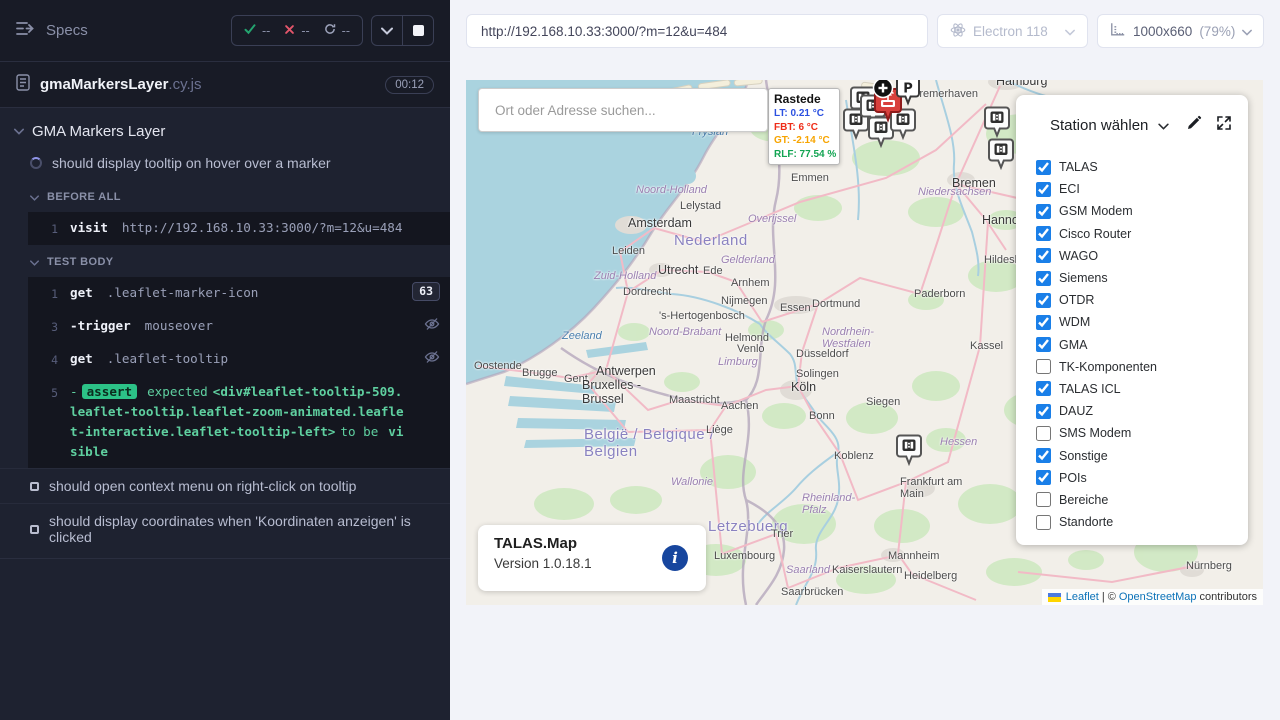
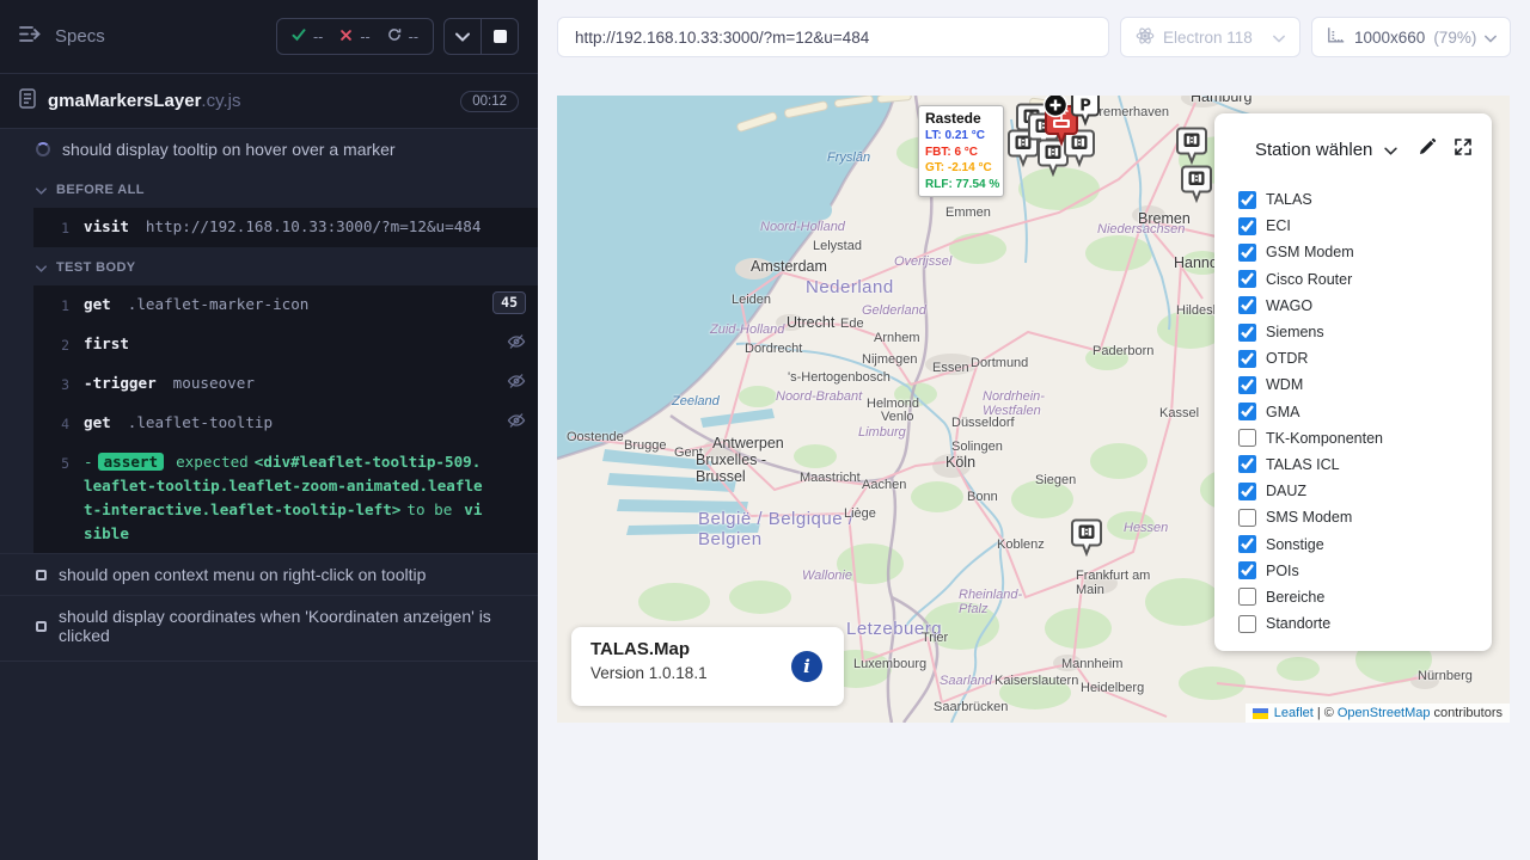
  Specs
  --
  --
  --
  gmaMarkersLayer.cy.js
  00:12
- GMA Markers Layer
  should display tooltip on hover over a marker
  BEFORE ALL
  1
  visit http://192.168.10.33:3000/?m=12&u=484
  TEST BODY
  1
  get .leaflet-marker-icon
- 63
+ 45
+ 2
+ first
  3
  -trigger mouseover
  4
  get .leaflet-tooltip
  5
  - assert expected <div#leaflet-tooltip-509.leaflet-tooltip.leaflet-zoom-animated.leaflet-interactive.leaflet-tooltip-left> to be visible
  should open context menu on right-click on tooltip
  should display coordinates when 'Koordinaten anzeigen' is clicked
  http://192.168.10.33:3000/?m=12&u=484
  Electron 118
  1000x660
  (79%)
  Hamburg
  remerhaven
  Bremen
  Niedersachsen
  Emmen
  Fryslân
  Noord-Holland
  Lelystad
  Amsterdam
  Nederland
  Overijssel
  Leiden
  Utrecht
  Ede
  Gelderland
  Arnhem
  Zuid-Holland
  Dordrecht
  Nijmegen
  's-Hertogenbosch
  Noord-Brabant
  Helmond
  Venlo
  Zeeland
  Limburg
  Oostende
  Brugge
  Gent
  Antwerpen
  Bruxelles -
  Brussel
  België / Belgique /
  Belgien
  Wallonie
  Maastricht
  Aachen
  Liège
  Essen
  Dortmund
  Nordrhein-
  Westfalen
  Düsseldorf
  Solingen
  Köln
  Bonn
  Siegen
  Koblenz
  Rheinland-
  Pfalz
  Letzebuerg
  Trier
  Luxembourg
  Saarland
  Kaiserslautern
  Saarbrücken
  Mannheim
  Heidelberg
  Frankfurt am
  Main
  Hessen
  Kassel
  Paderborn
  Nürnberg
  P
  Rastede
  LT: 0.21 °C
  FBT: 6 °C
  GT: -2.14 °C
  RLF: 77.54 %
- Ort oder Adresse suchen...
  Station wählen
  TALAS
  ECI
  GSM Modem
  Cisco Router
  WAGO
  Siemens
  OTDR
  WDM
  GMA
  TK-Komponenten
  TALAS ICL
  DAUZ
  SMS Modem
  Sonstige
  POIs
  Bereiche
  Standorte
  TALAS.Map
  Version 1.0.18.1
  i
  Leaflet
  | ©
  OpenStreetMap
  contributors
